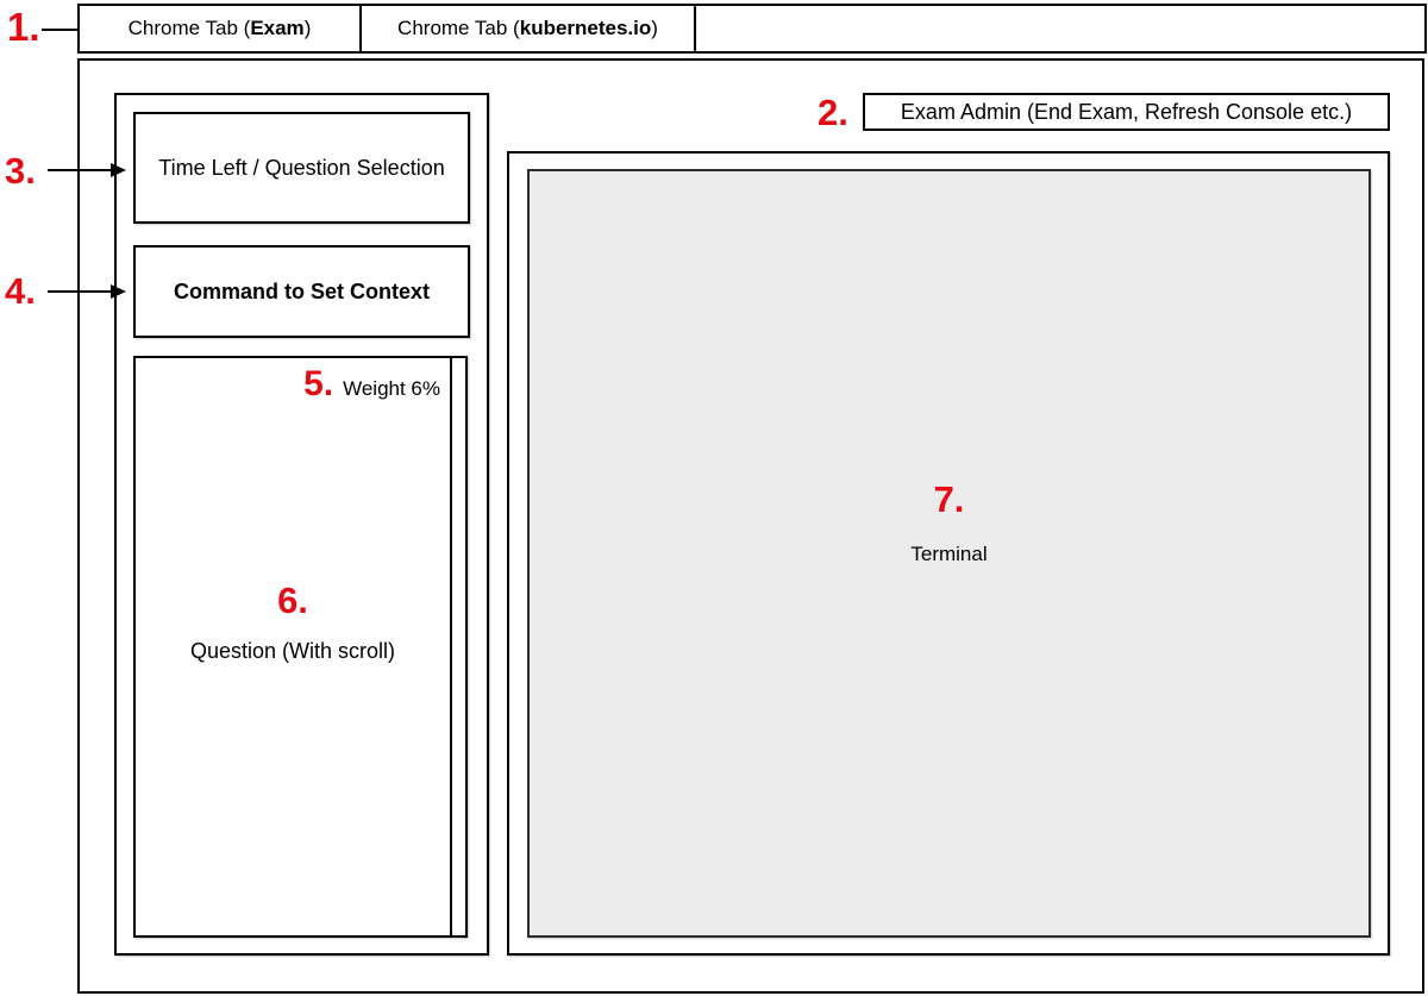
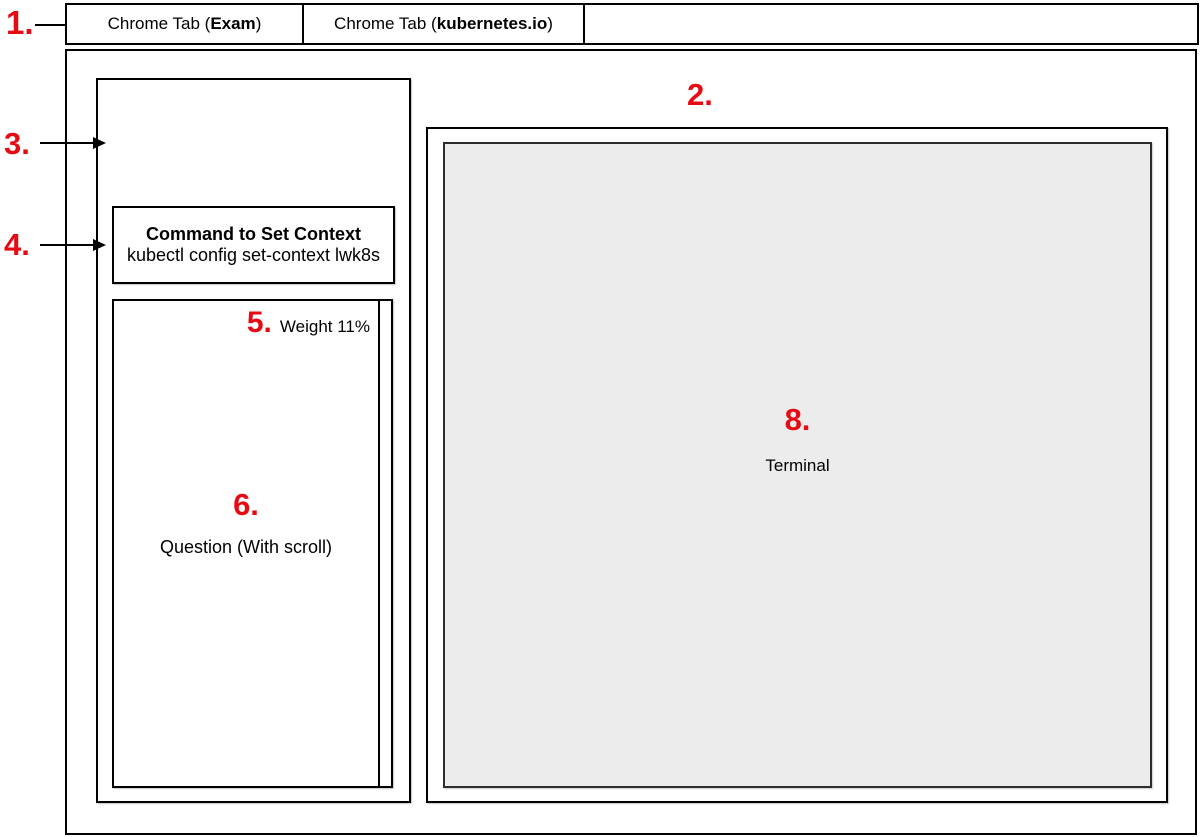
  1.
  Chrome Tab (
  Exam
  )
  Chrome Tab (
  kubernetes.io
  )
  2.
- Exam Admin (End Exam, Refresh Console etc.)
  3.
- Time Left / Question Selection
  4.
  Command to Set Context
+ kubectl config set-context lwk8s
  5.
- Weight 6%
+ Weight 11%
  6.
  Question (With scroll)
- 7.
+ 8.
  Terminal
